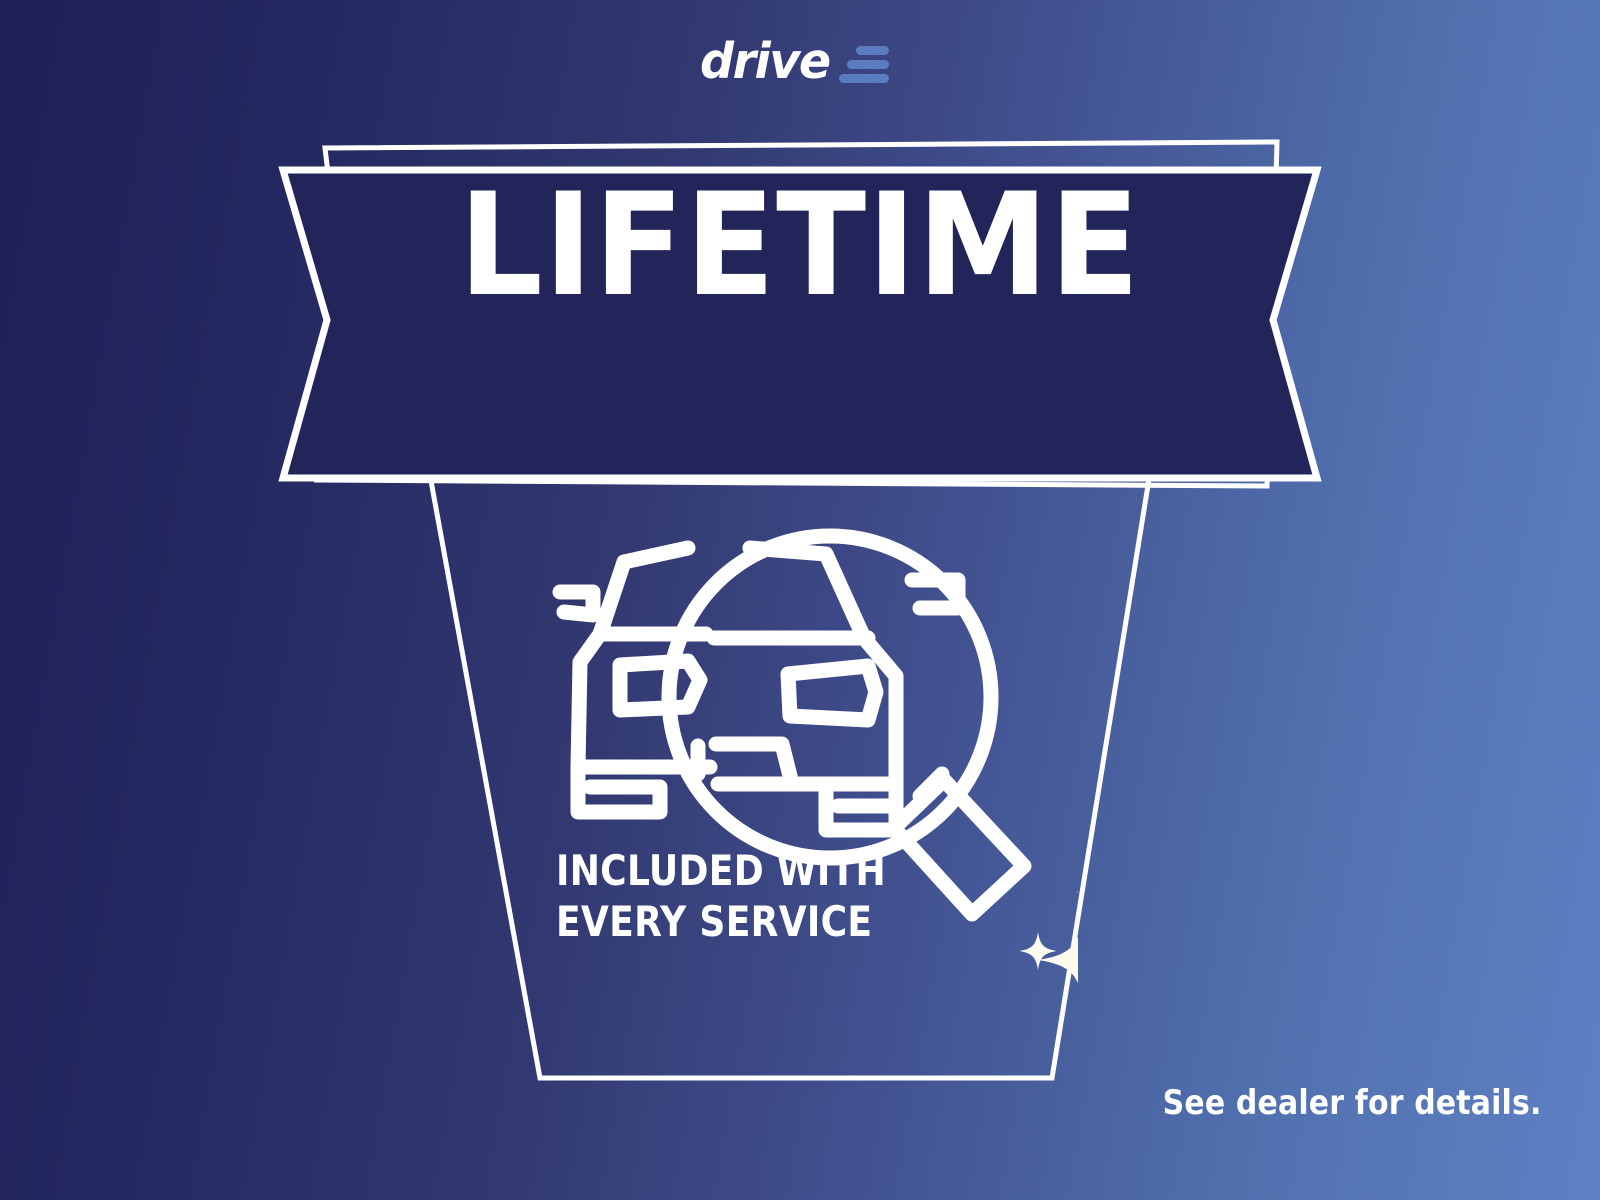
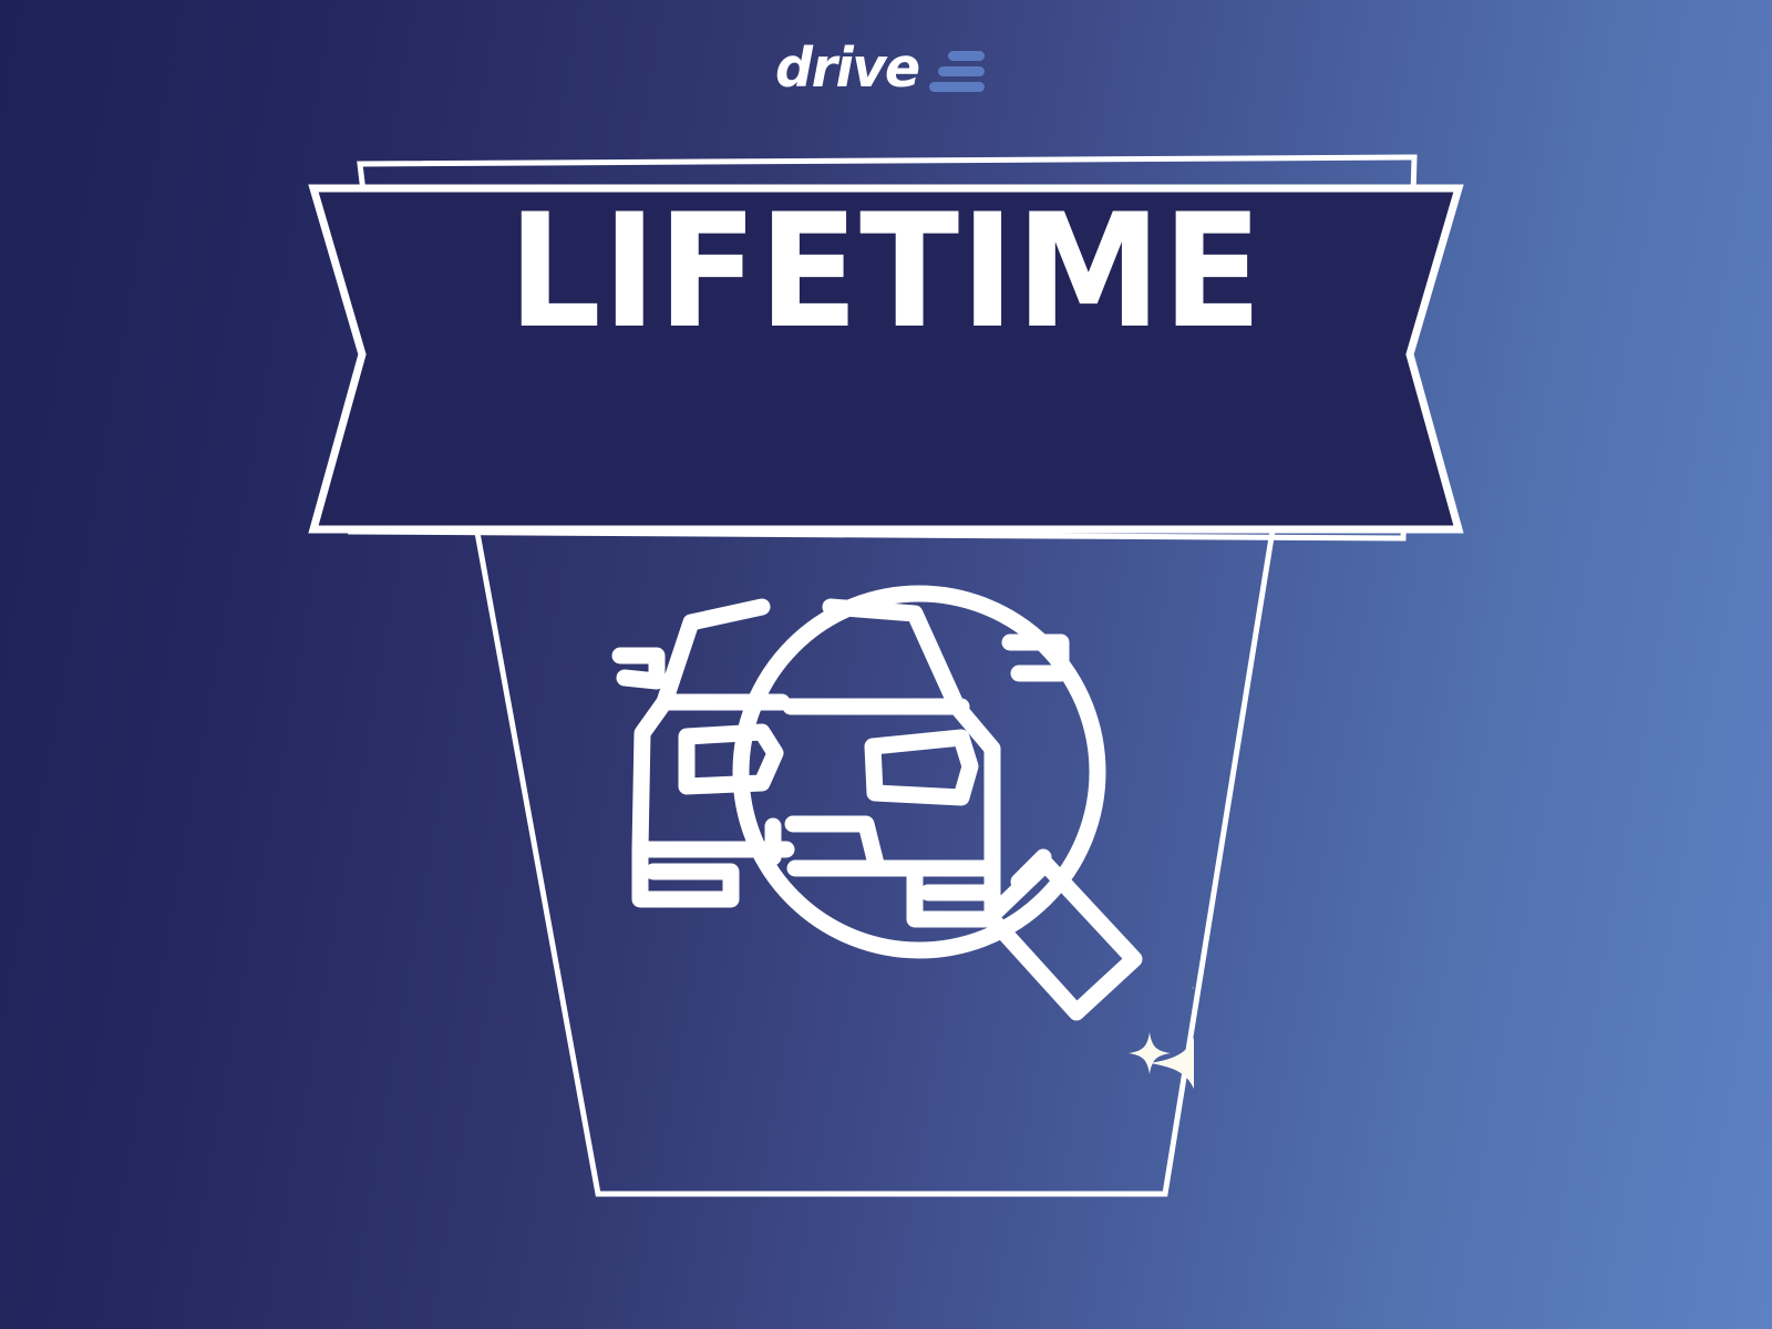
  drive
  LIFETIME
- INCLUDED WITH
- EVERY SERVICE
- See dealer for details.
